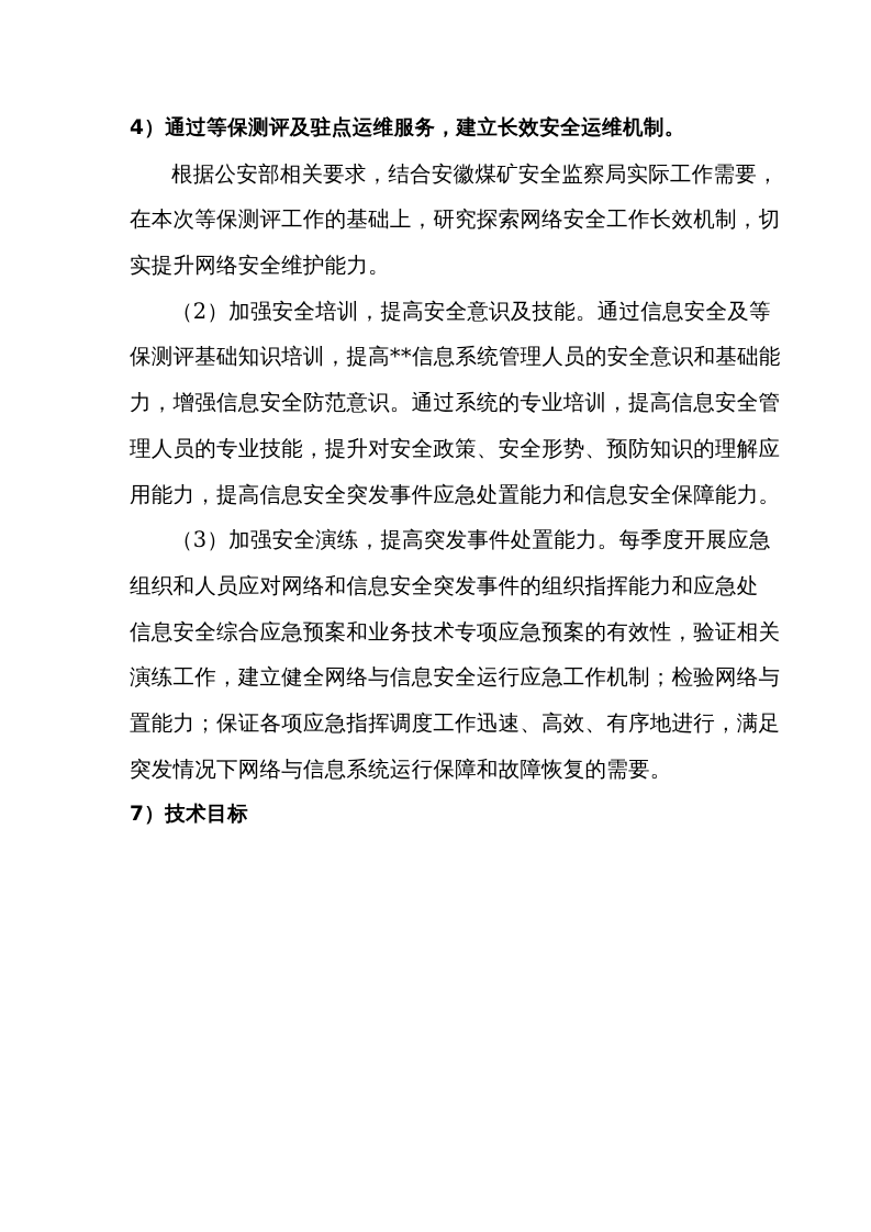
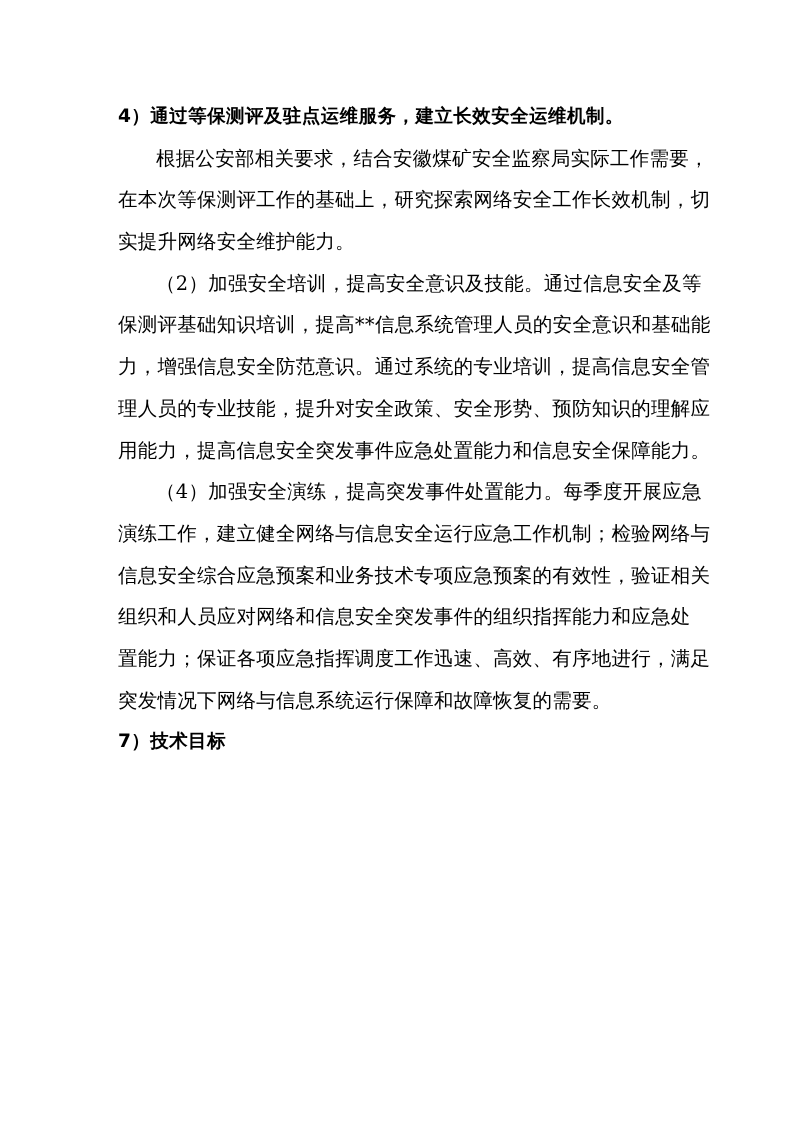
  4）通过等保测评及驻点运维服务，建立长效安全运维机制。
  根据公安部相关要求，结合安徽煤矿安全监察局实际工作需要，
  在本次等保测评工作的基础上，研究探索网络安全工作长效机制，切
  实提升网络安全维护能力。
  （2）加强安全培训，提高安全意识及技能。通过信息安全及等
  保测评基础知识培训，提高**信息系统管理人员的安全意识和基础能
  力，增强信息安全防范意识。通过系统的专业培训，提高信息安全管
  理人员的专业技能，提升对安全政策、安全形势、预防知识的理解应
  用能力，提高信息安全突发事件应急处置能力和信息安全保障能力。
- （3）加强安全演练，提高突发事件处置能力。每季度开展应急
+ （4）加强安全演练，提高突发事件处置能力。每季度开展应急
- 组织和人员应对网络和信息安全突发事件的组织指挥能力和应急处
+ 演练工作，建立健全网络与信息安全运行应急工作机制；检验网络与
  信息安全综合应急预案和业务技术专项应急预案的有效性，验证相关
- 演练工作，建立健全网络与信息安全运行应急工作机制；检验网络与
+ 组织和人员应对网络和信息安全突发事件的组织指挥能力和应急处
  置能力；保证各项应急指挥调度工作迅速、高效、有序地进行，满足
  突发情况下网络与信息系统运行保障和故障恢复的需要。
  7）技术目标
